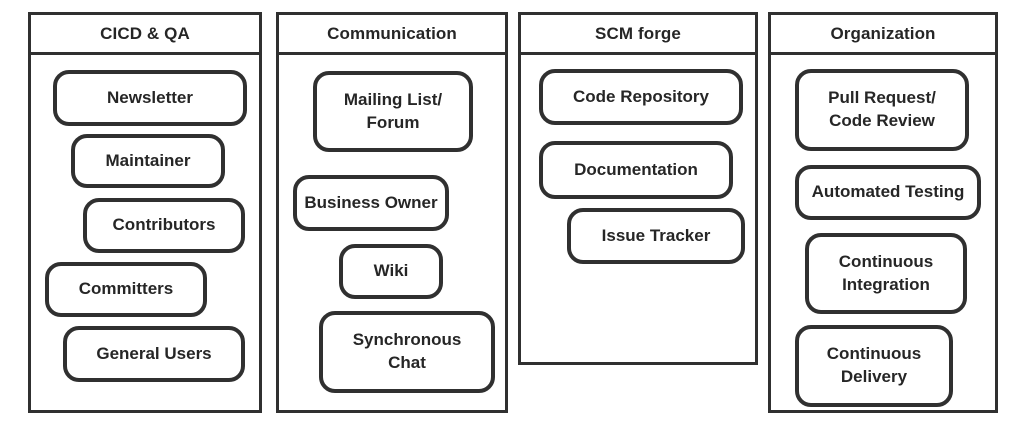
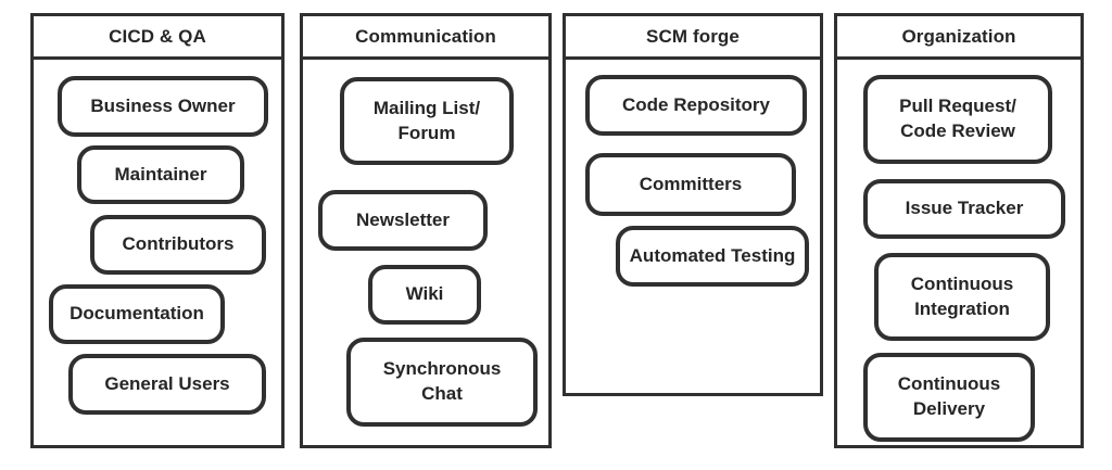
  CICD & QA
- Newsletter
+ Business Owner
  Maintainer
  Contributors
- Committers
+ Documentation
  General Users
  Communication
  Mailing List/
  Forum
- Business Owner
+ Newsletter
  Wiki
  Synchronous
  Chat
  SCM forge
  Code Repository
- Documentation
+ Committers
- Issue Tracker
+ Automated Testing
  Organization
  Pull Request/
  Code Review
- Automated Testing
+ Issue Tracker
  Continuous
  Integration
  Continuous
  Delivery
